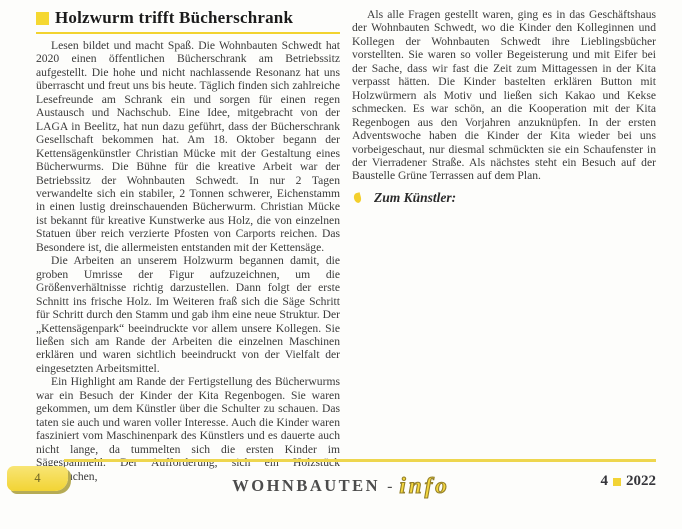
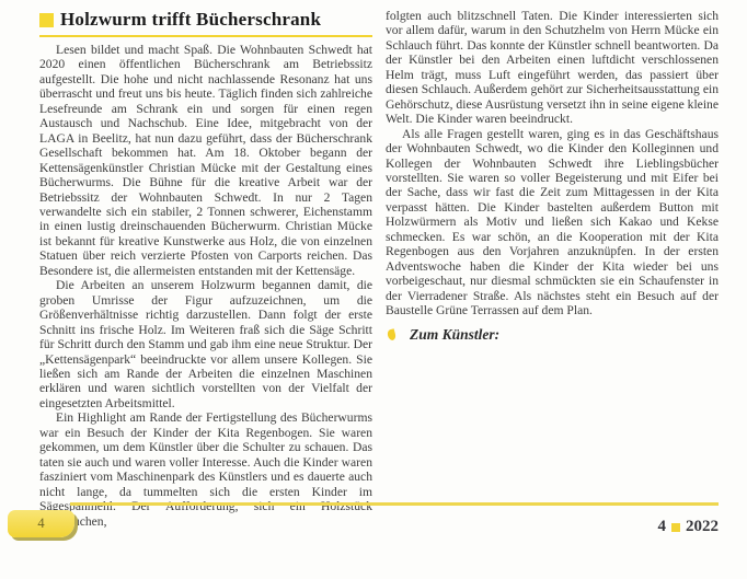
  Holzwurm trifft Bücherschrank
  Lesen bildet und macht Spaß. Die Wohnbauten Schwedt hat 2020 einen öffentlichen Bücherschrank am Betriebssitz aufgestellt. Die hohe und nicht nachlassende Resonanz hat uns überrascht und freut uns bis heute. Täglich finden sich zahlreiche Lesefreunde am Schrank ein und sorgen für einen regen Austausch und Nachschub. Eine Idee, mitgebracht von der LAGA in Beelitz, hat nun dazu geführt, dass der Bücherschrank Gesellschaft bekommen hat. Am 18. Oktober begann der Kettensägenkünstler Christian Mücke mit der Gestaltung eines Bücherwurms. Die Bühne für die kreative Arbeit war der Betriebssitz der Wohnbauten Schwedt. In nur 2 Tagen verwandelte sich ein stabiler, 2 Tonnen schwerer, Eichenstamm in einen lustig dreinschauenden Bücherwurm. Christian Mücke ist bekannt für kreative Kunstwerke aus Holz, die von einzelnen Statuen über reich verzierte Pfosten von Carports reichen. Das Besondere ist, die allermeisten entstanden mit der Kettensäge.
- Die Arbeiten an unserem Holzwurm begannen damit, die groben Umrisse der Figur aufzuzeichnen, um die Größenverhältnisse richtig darzustellen. Dann folgt der erste Schnitt ins frische Holz. Im Weiteren fraß sich die Säge Schritt für Schritt durch den Stamm und gab ihm eine neue Struktur. Der „Kettensägenpark“ beeindruckte vor allem unsere Kollegen. Sie ließen sich am Rande der Arbeiten die einzelnen Maschinen erklären und waren sichtlich beeindruckt von der Vielfalt der eingesetzten Arbeitsmittel.
+ Die Arbeiten an unserem Holzwurm begannen damit, die groben Umrisse der Figur aufzuzeichnen, um die Größenverhältnisse richtig darzustellen. Dann folgt der erste Schnitt ins frische Holz. Im Weiteren fraß sich die Säge Schritt für Schritt durch den Stamm und gab ihm eine neue Struktur. Der „Kettensägenpark“ beeindruckte vor allem unsere Kollegen. Sie ließen sich am Rande der Arbeiten die einzelnen Maschinen erklären und waren sichtlich vorstellten von der Vielfalt der eingesetzten Arbeitsmittel.
  Ein Highlight am Rande der Fertigstellung des Bücherwurms war ein Besuch der Kinder der Kita Regenbogen. Sie waren gekommen, um dem Künstler über die Schulter zu schauen. Das taten sie auch und waren voller Interesse. Auch die Kinder waren fasziniert vom Maschinenpark des Künstlers und es dauerte auch nicht lange, da tummelten sich die ersten Kinder im Sägespanmehl. Der Aufforderung, sich ein Holzstück uchen,
+ folgten auch blitzschnell Taten. Die Kinder interessierten sich vor allem dafür, warum in den Schutzhelm von Herrn Mücke ein Schlauch führt. Das konnte der Künstler schnell beantworten. Da der Künstler bei den Arbeiten einen luftdicht verschlossenen Helm trägt, muss Luft eingeführt werden, das passiert über diesen Schlauch. Außerdem gehört zur Sicherheitsausstattung ein Gehörschutz, diese Ausrüstung versetzt ihn in seine eigene kleine Welt. Die Kinder waren beeindruckt.
- Als alle Fragen gestellt waren, ging es in das Geschäftshaus der Wohnbauten Schwedt, wo die Kinder den Kolleginnen und Kollegen der Wohnbauten Schwedt ihre Lieblingsbücher vorstellten. Sie waren so voller Begeisterung und mit Eifer bei der Sache, dass wir fast die Zeit zum Mittagessen in der Kita verpasst hätten. Die Kinder bastelten erklären Button mit Holzwürmern als Motiv und ließen sich Kakao und Kekse schmecken. Es war schön, an die Kooperation mit der Kita Regenbogen aus den Vorjahren anzuknüpfen. In der ersten Adventswoche haben die Kinder der Kita wieder bei uns vorbeigeschaut, nur diesmal schmückten sie ein Schaufenster in der Vierradener Straße. Als nächstes steht ein Besuch auf der Baustelle Grüne Terrassen auf dem Plan.
+ Als alle Fragen gestellt waren, ging es in das Geschäftshaus der Wohnbauten Schwedt, wo die Kinder den Kolleginnen und Kollegen der Wohnbauten Schwedt ihre Lieblingsbücher vorstellten. Sie waren so voller Begeisterung und mit Eifer bei der Sache, dass wir fast die Zeit zum Mittagessen in der Kita verpasst hätten. Die Kinder bastelten außerdem Button mit Holzwürmern als Motiv und ließen sich Kakao und Kekse schmecken. Es war schön, an die Kooperation mit der Kita Regenbogen aus den Vorjahren anzuknüpfen. In der ersten Adventswoche haben die Kinder der Kita wieder bei uns vorbeigeschaut, nur diesmal schmückten sie ein Schaufenster in der Vierradener Straße. Als nächstes steht ein Besuch auf der Baustelle Grüne Terrassen auf dem Plan.
  Zum Künstler:
  4
- WOHNBAUTEN - info
  4
  2022
